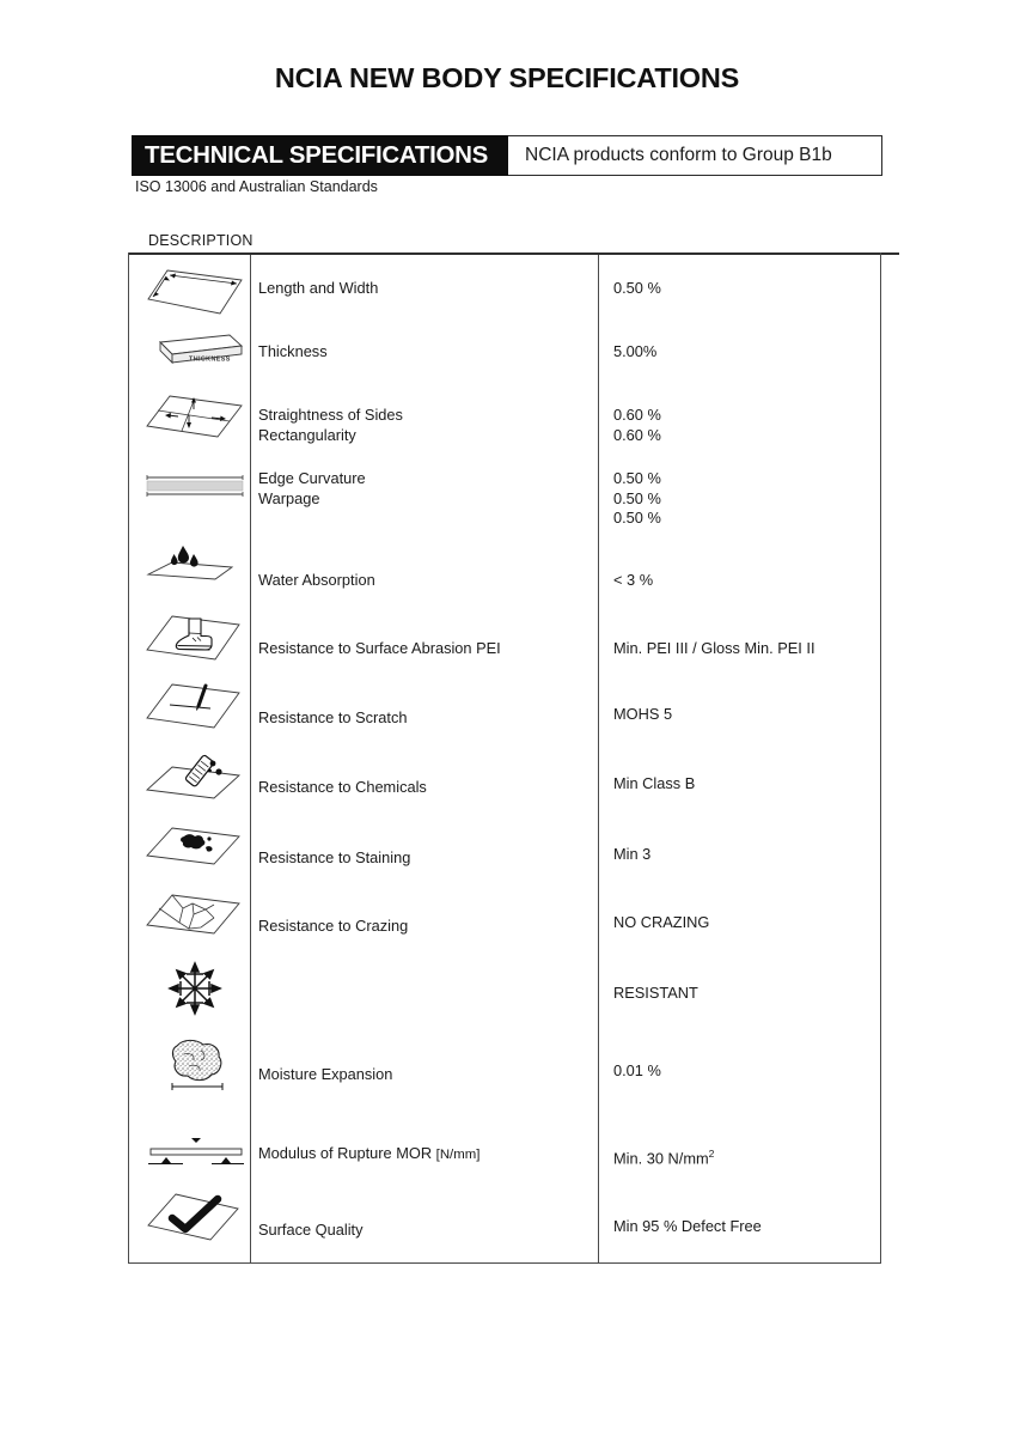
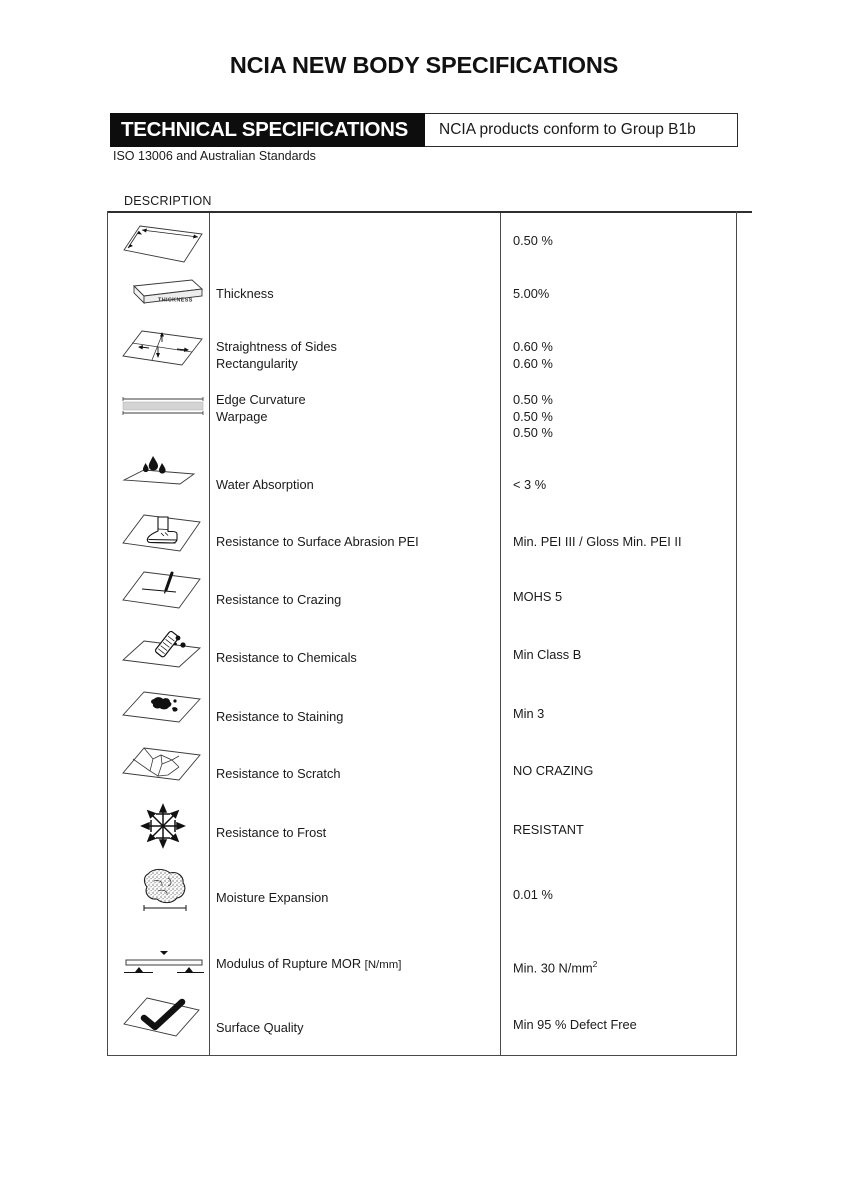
  NCIA NEW BODY SPECIFICATIONS
  TECHNICAL SPECIFICATIONS
  NCIA products conform to Group B1b
  ISO 13006 and Australian Standards
  DESCRIPTION
- Length and Width
  0.50 %
  Thickness
  5.00%
  Straightness of Sides
  Rectangularity
  0.60 %
  0.60 %
  Edge Curvature
  Warpage
  0.50 %
  0.50 %
  0.50 %
  Water Absorption
  < 3 %
  Resistance to Surface Abrasion PEI
  Min. PEI III / Gloss Min. PEI II
- Resistance to Scratch
+ Resistance to Crazing
  MOHS 5
  Resistance to Chemicals
  Min Class B
  Resistance to Staining
  Min 3
- Resistance to Crazing
+ Resistance to Scratch
  NO CRAZING
+ Resistance to Frost
  RESISTANT
  Moisture Expansion
  0.01 %
  Modulus of Rupture MOR [N/mm]
  Min. 30 N/mm2
  Surface Quality
  Min 95 % Defect Free
